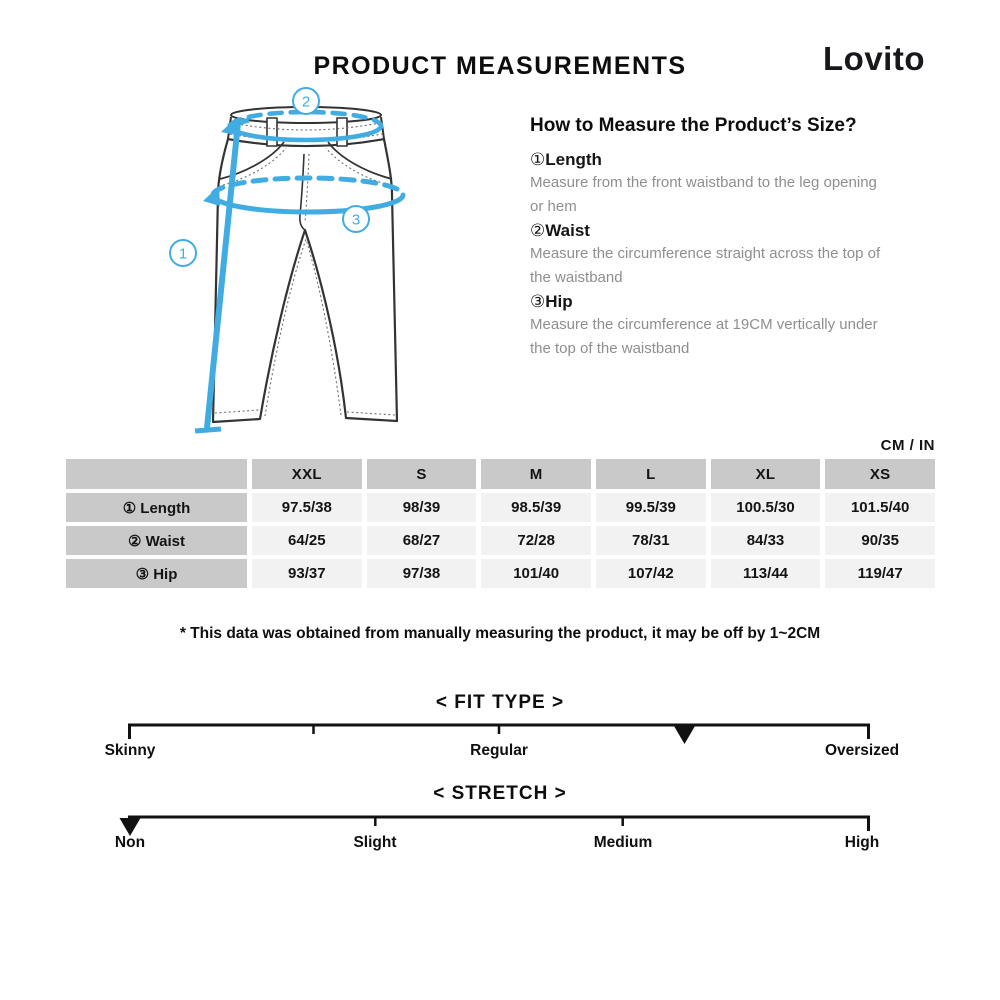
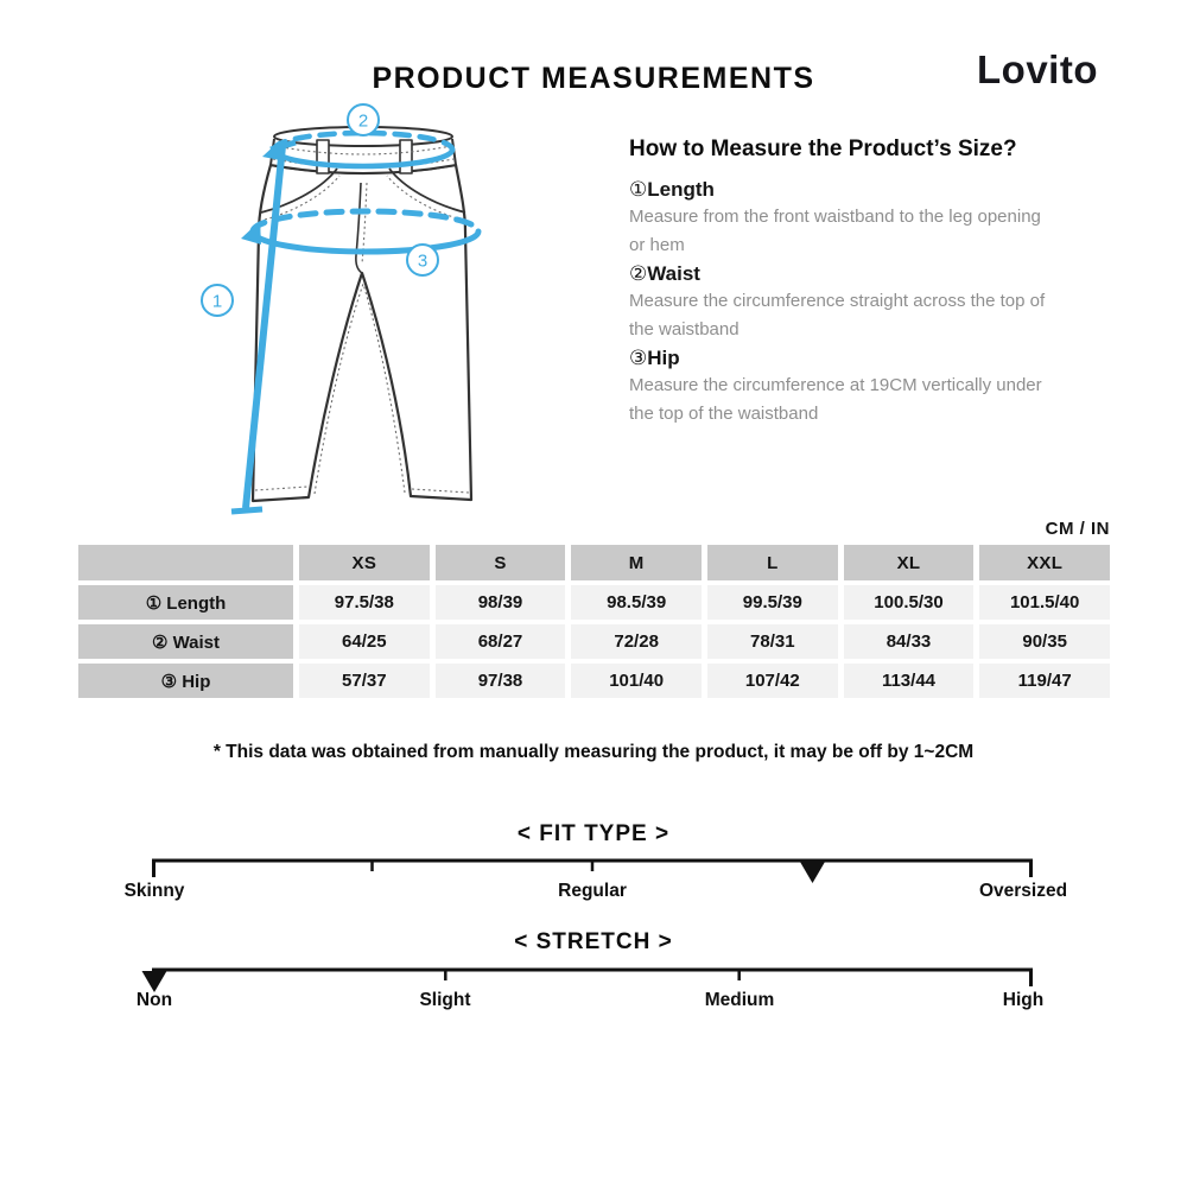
  PRODUCT MEASUREMENTS
  Lovito
  1
  2
  3
  How to Measure the Product’s Size?
  ①Length
  Measure from the front waistband to the leg opening or hem
  ②Waist
  Measure the circumference straight across the top of the waistband
  ③Hip
  Measure the circumference at 19CM vertically under the top of the waistband
  CM / IN
- XXL
+ XS
  S
  M
  L
  XL
- XS
+ XXL
  ① Length
  97.5/38
  98/39
  98.5/39
  99.5/39
  100.5/30
  101.5/40
  ② Waist
  64/25
  68/27
  72/28
  78/31
  84/33
  90/35
  ③ Hip
- 93/37
+ 57/37
  97/38
  101/40
  107/42
  113/44
  119/47
  * This data was obtained from manually measuring the product, it may be off by 1~2CM
  < FIT TYPE >
  Skinny
  Regular
  Oversized
  < STRETCH >
  Non
  Slight
  Medium
  High
